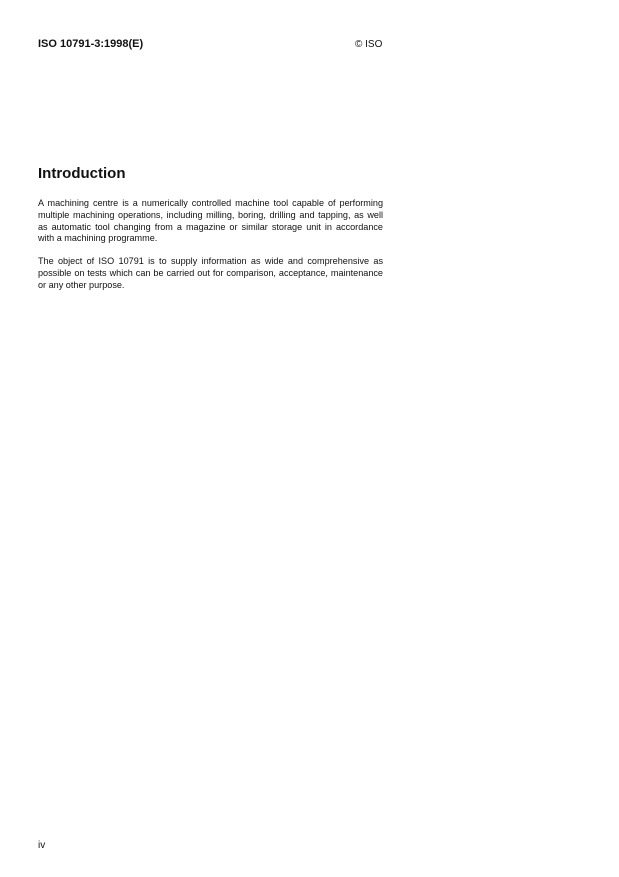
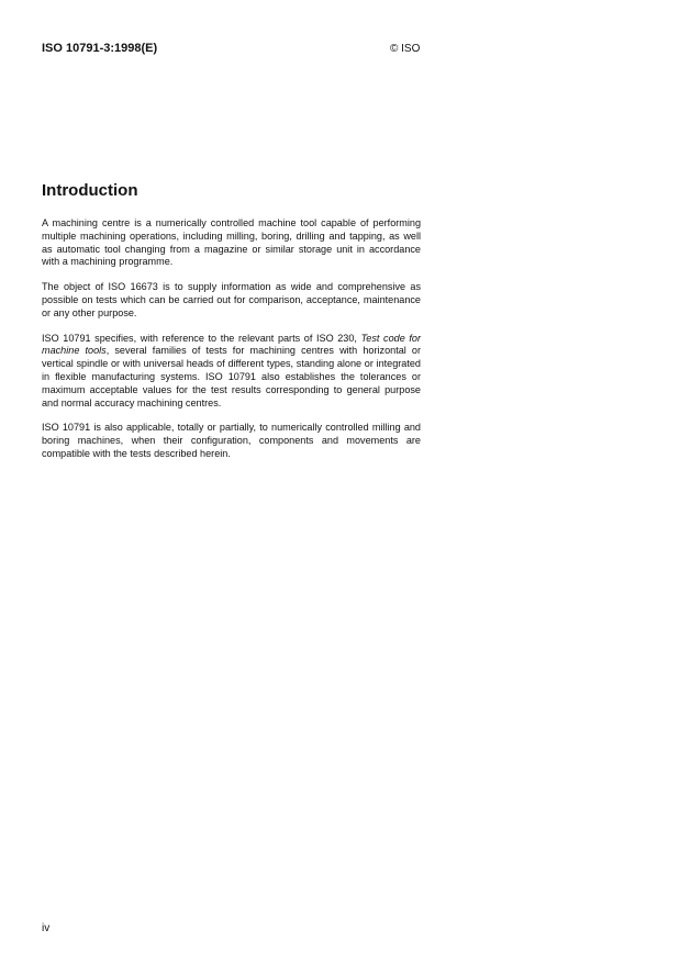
  ISO 10791-3:1998(E)
  © ISO
  Introduction
  A machining centre is a numerically controlled machine tool capable of performing multiple machining operations, including milling, boring, drilling and tapping, as well as automatic tool changing from a magazine or similar storage unit in accordance with a machining programme.
- The object of ISO 10791 is to supply information as wide and comprehensive as possible on tests which can be carried out for comparison, acceptance, maintenance or any other purpose.
+ The object of ISO 16673 is to supply information as wide and comprehensive as possible on tests which can be carried out for comparison, acceptance, maintenance or any other purpose.
+ ISO 10791 specifies, with reference to the relevant parts of ISO 230, Test code for machine tools, several families of tests for machining centres with horizontal or vertical spindle or with universal heads of different types, standing alone or integrated in flexible manufacturing systems. ISO 10791 also establishes the tolerances or maximum acceptable values for the test results corresponding to general purpose and normal accuracy machining centres.
+ ISO 10791 is also applicable, totally or partially, to numerically controlled milling and boring machines, when their configuration, components and movements are compatible with the tests described herein.
  iv
